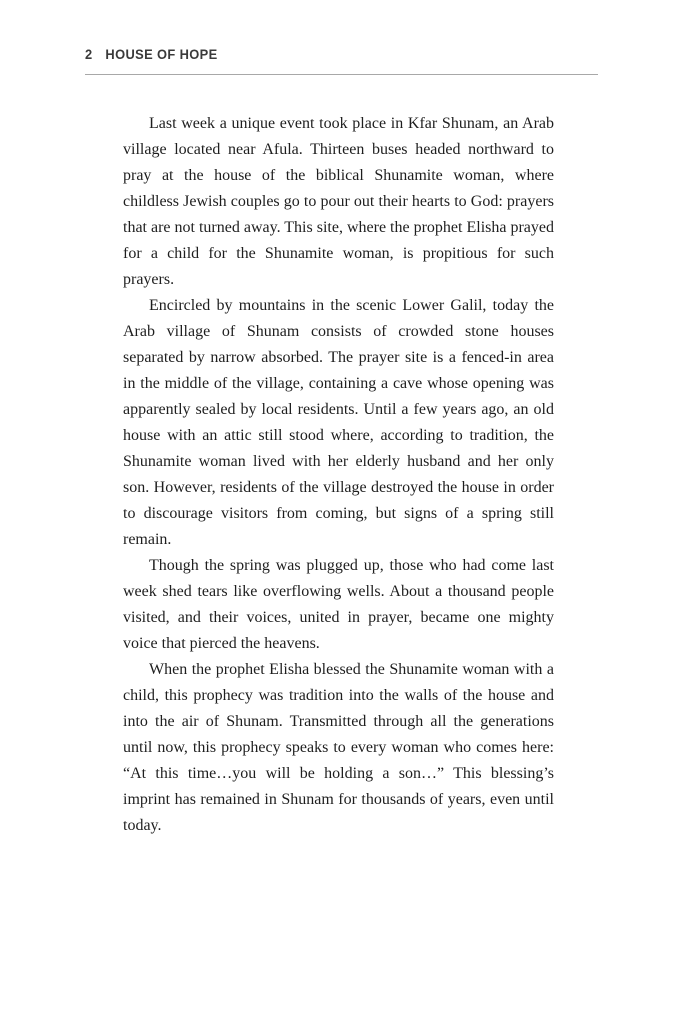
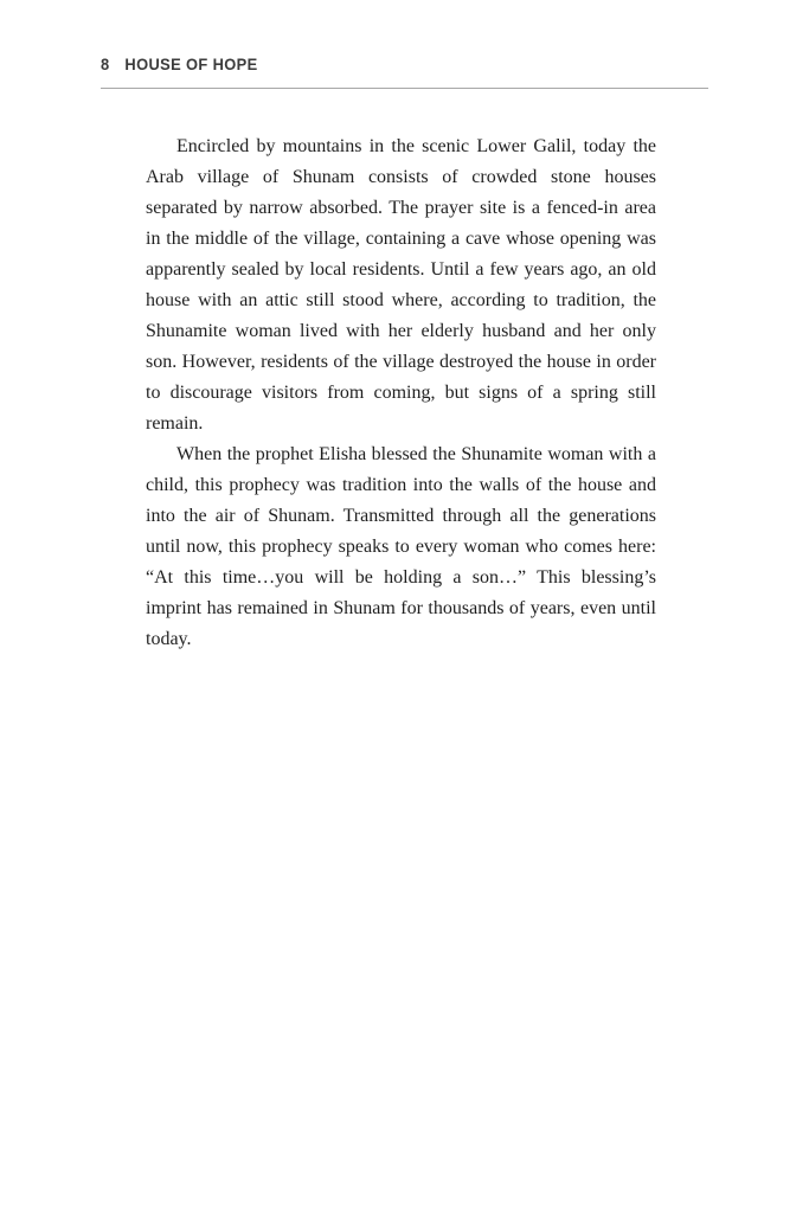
- 2
+ 8
  HOUSE OF HOPE
- Last week a unique event took place in Kfar Shunam, an Arab village located near Afula. Thirteen buses headed northward to pray at the house of the biblical Shunamite woman, where childless Jewish couples go to pour out their hearts to God: prayers that are not turned away. This site, where the prophet Elisha prayed for a child for the Shunamite woman, is propitious for such prayers.
  Encircled by mountains in the scenic Lower Galil, today the Arab village of Shunam consists of crowded stone houses separated by narrow absorbed. The prayer site is a fenced-in area in the middle of the village, containing a cave whose opening was apparently sealed by local residents. Until a few years ago, an old house with an attic still stood where, according to tradition, the Shunamite woman lived with her elderly husband and her only son. However, residents of the village destroyed the house in order to discourage visitors from coming, but signs of a spring still remain.
- Though the spring was plugged up, those who had come last week shed tears like overflowing wells. About a thousand people visited, and their voices, united in prayer, became one mighty voice that pierced the heavens.
  When the prophet Elisha blessed the Shunamite woman with a child, this prophecy was tradition into the walls of the house and into the air of Shunam. Transmitted through all the generations until now, this prophecy speaks to every woman who comes here: “At this time…you will be holding a son…” This blessing’s imprint has remained in Shunam for thousands of years, even until today.
